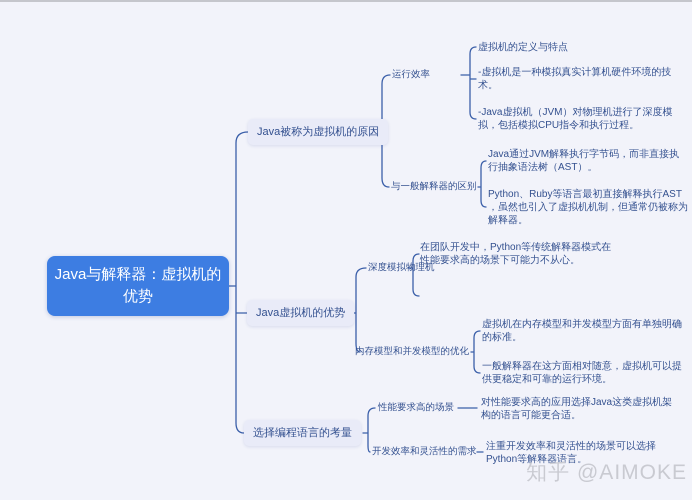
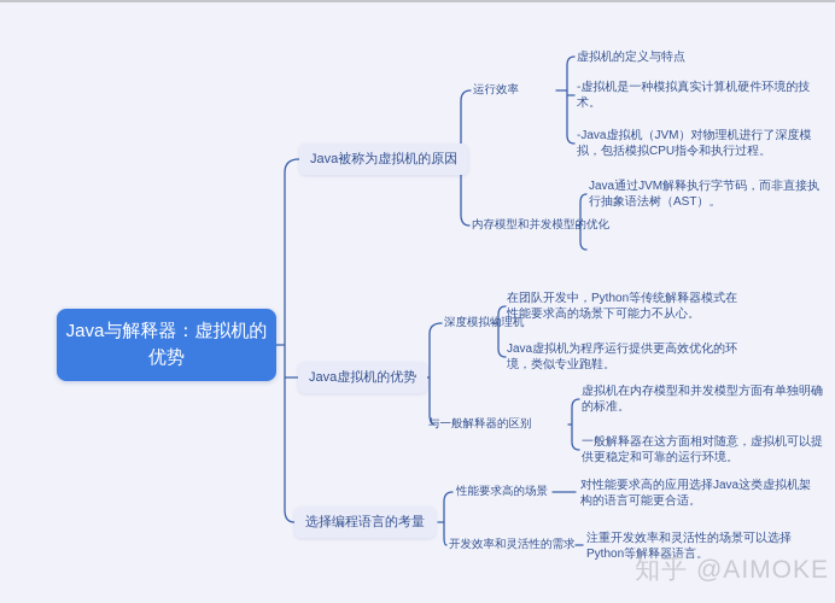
  Java与解释器：虚拟机的
  优势
  Java被称为虚拟机的原因
  Java虚拟机的优势
  选择编程语言的考量
  运行效率
- 与一般解释器的区别
+ 内存模型和并发模型的优化
  深度模拟物理机
- 内存模型和并发模型的优化
+ 与一般解释器的区别
  性能要求高的场景
  开发效率和灵活性的需求
  虚拟机的定义与特点
  -虚拟机是一种模拟真实计算机硬件环境的技
  术。
  -Java虚拟机（JVM）对物理机进行了深度模
  拟，包括模拟CPU指令和执行过程。
  Java通过JVM解释执行字节码，而非直接执
  行抽象语法树（AST）。
- Python、Ruby等语言最初直接解释执行AST
- ，虽然也引入了虚拟机机制，但通常仍被称为
- 解释器。
  在团队开发中，Python等传统解释器模式在
  性能要求高的场景下可能力不从心。
+ Java虚拟机为程序运行提供更高效优化的环
+ 境，类似专业跑鞋。
  虚拟机在内存模型和并发模型方面有单独明确
  的标准。
  一般解释器在这方面相对随意，虚拟机可以提
  供更稳定和可靠的运行环境。
  对性能要求高的应用选择Java这类虚拟机架
  构的语言可能更合适。
  注重开发效率和灵活性的场景可以选择
  Python等解释器语言。
  知乎 @AIMOKE
